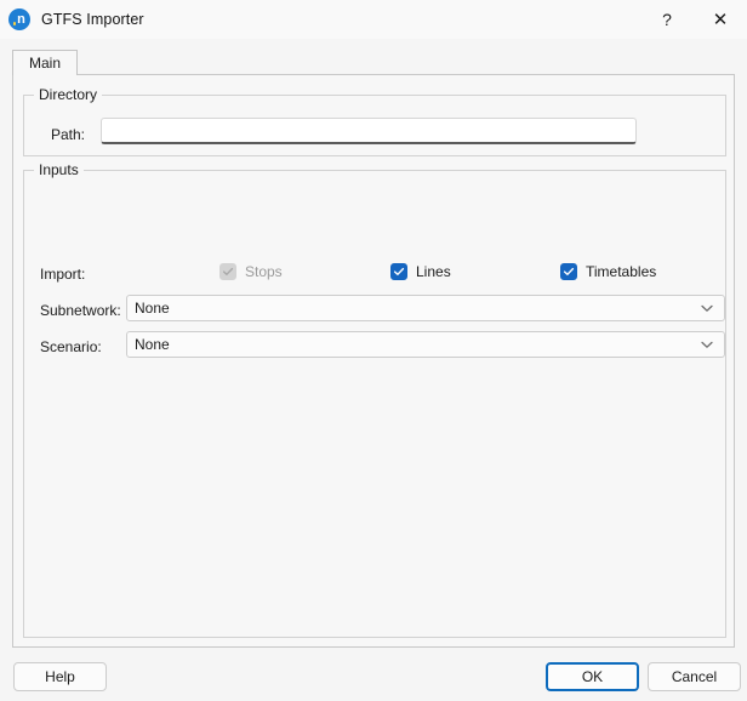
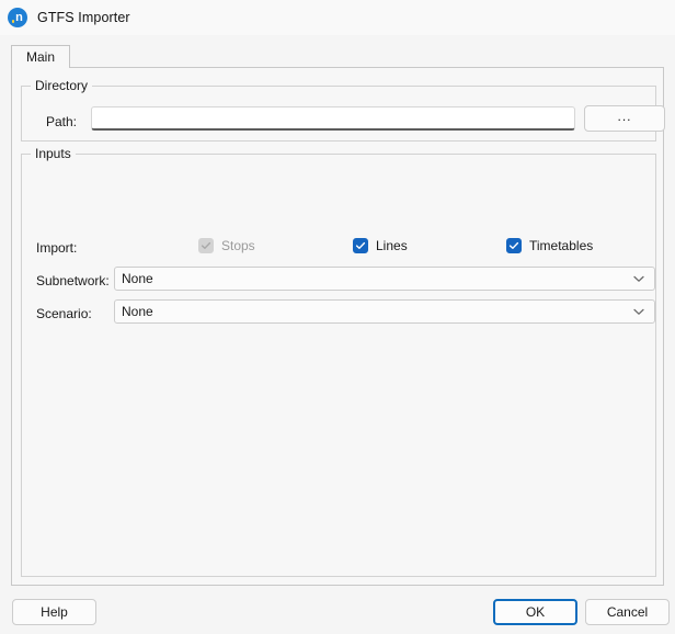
  n
  GTFS Importer
- ?
- ✕
  Main
  Directory
  Path:
+ ...
  Inputs
  Import:
  Stops
  Lines
  Timetables
  Subnetwork:
  None
  Scenario:
  None
  Help
  OK
  Cancel
